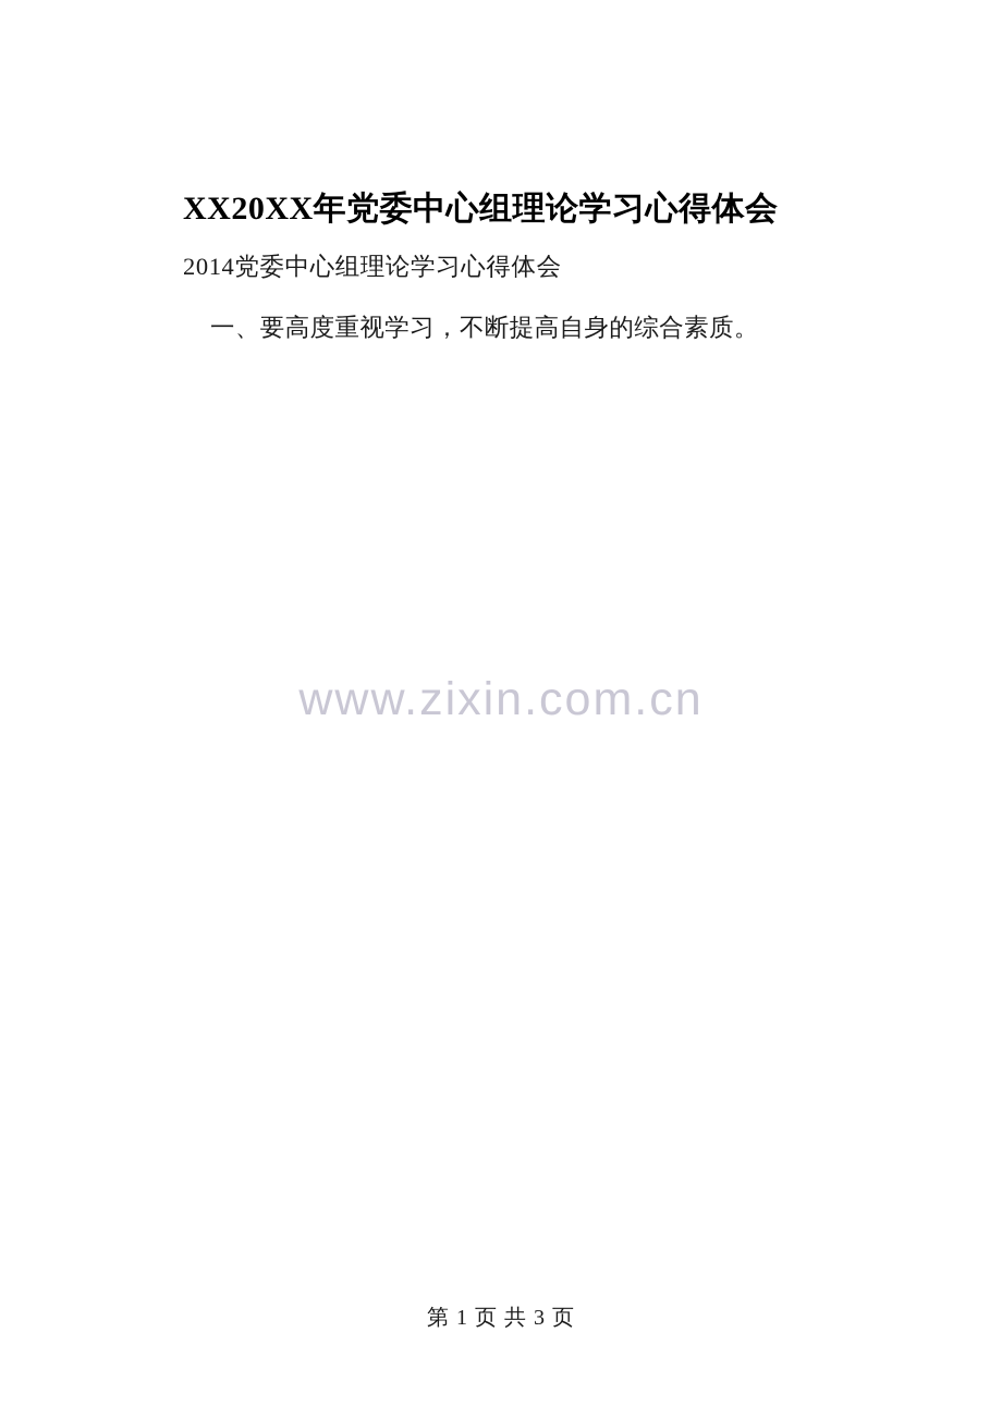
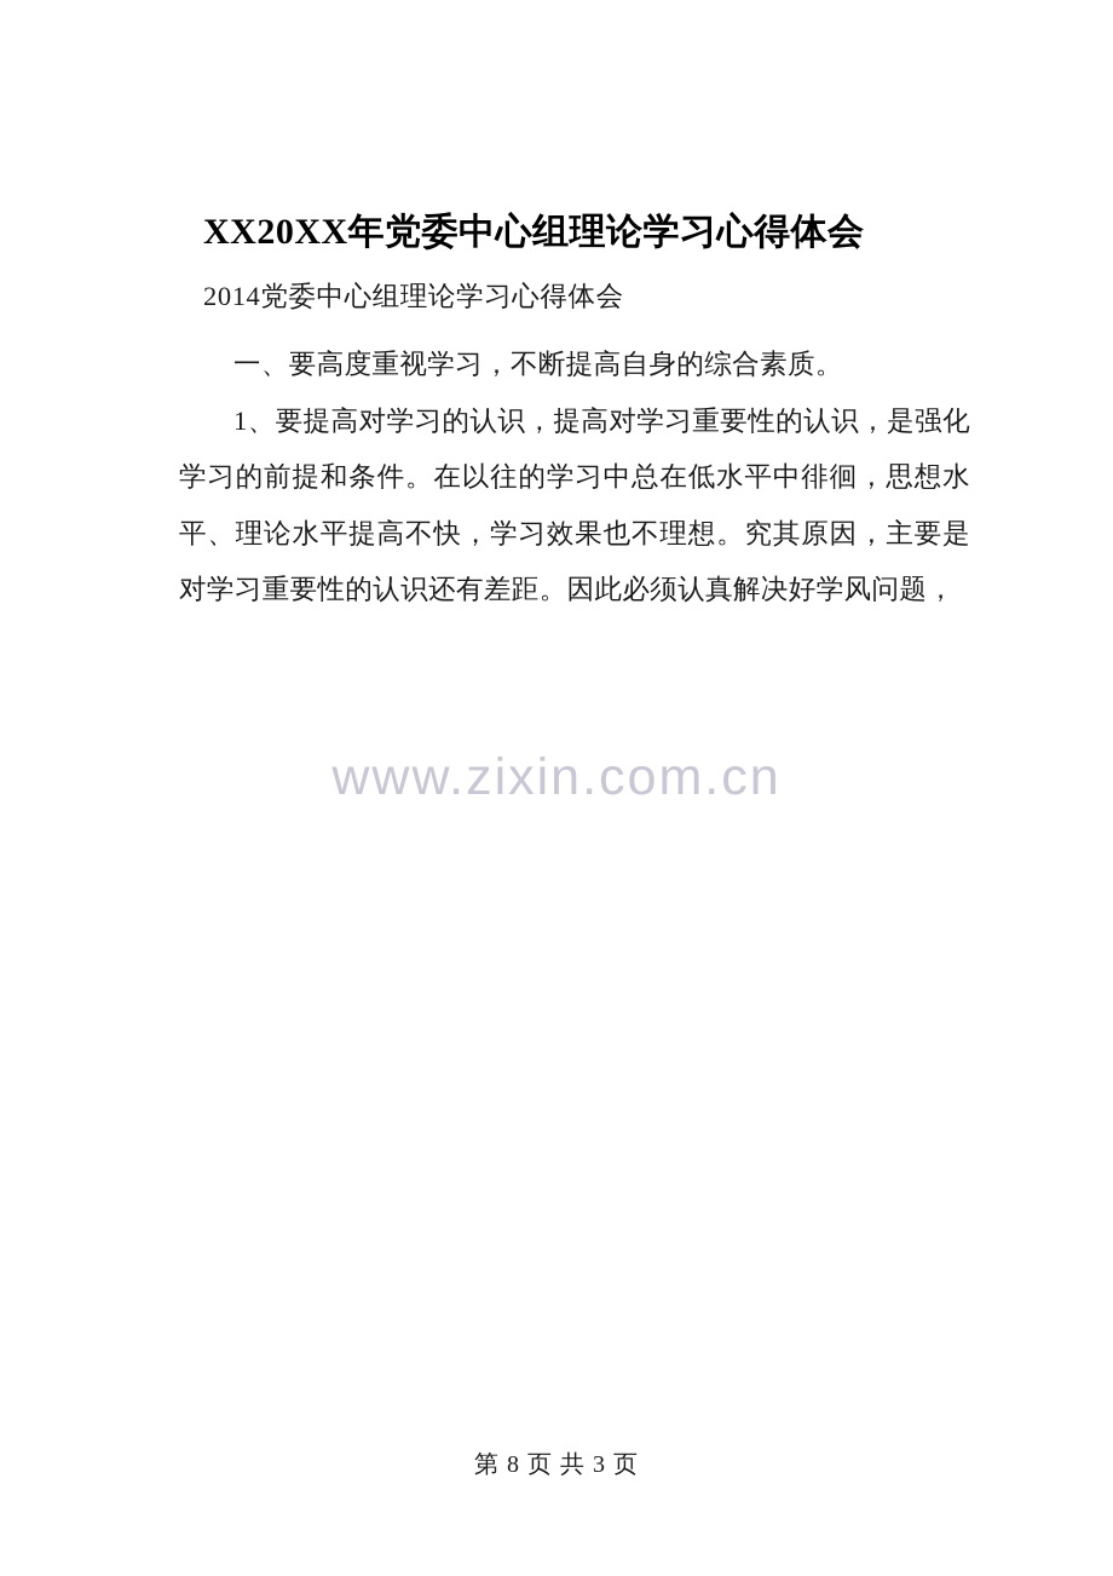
  www.zixin.com.cn
  XX20XX年党委中心组理论学习心得体会
  2014党委中心组理论学习心得体会
  一、要高度重视学习，不断提高自身的综合素质。
+ 1、要提高对学习的认识，提高对学习重要性的认识，是强化学习的前提和条件。在以往的学习中总在低水平中徘徊，思想水平、理论水平提高不快，学习效果也不理想。究其原因，主要是对学习重要性的认识还有差距。因此必须认真解决好学风问题，
- 第 1 页 共 3 页
+ 第 8 页 共 3 页
